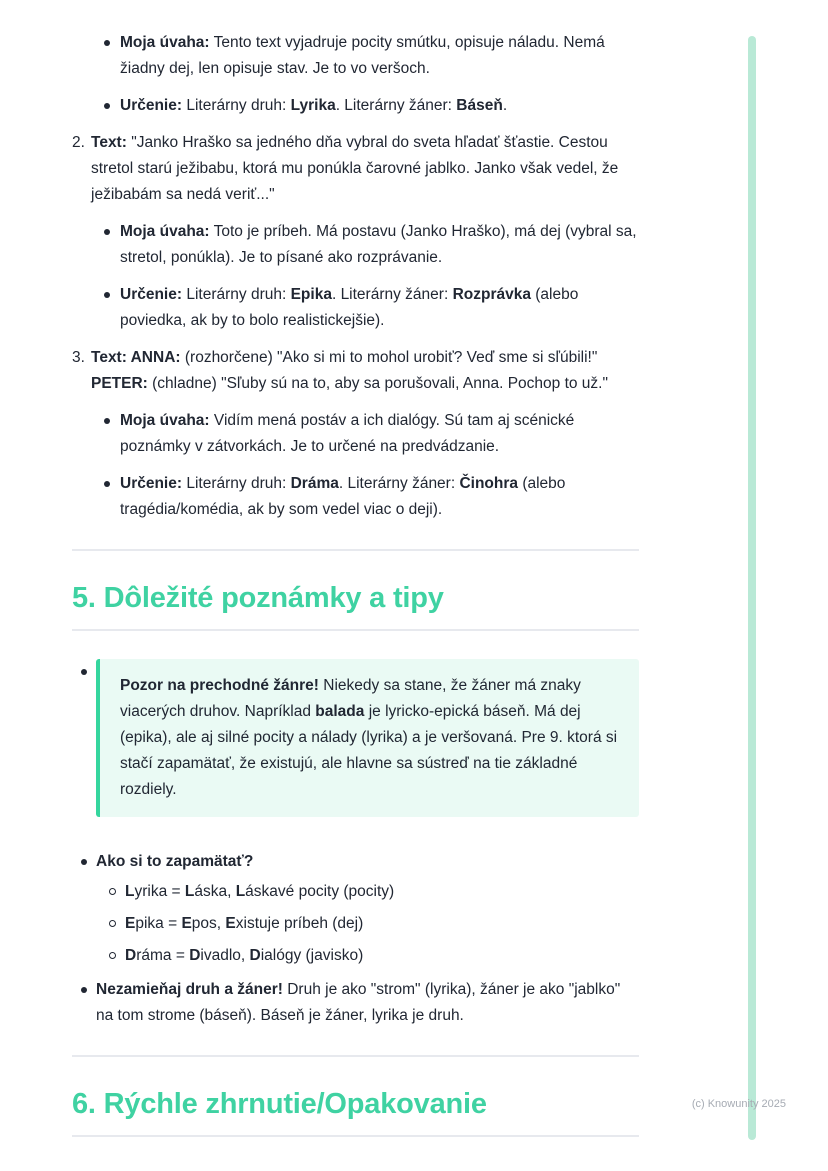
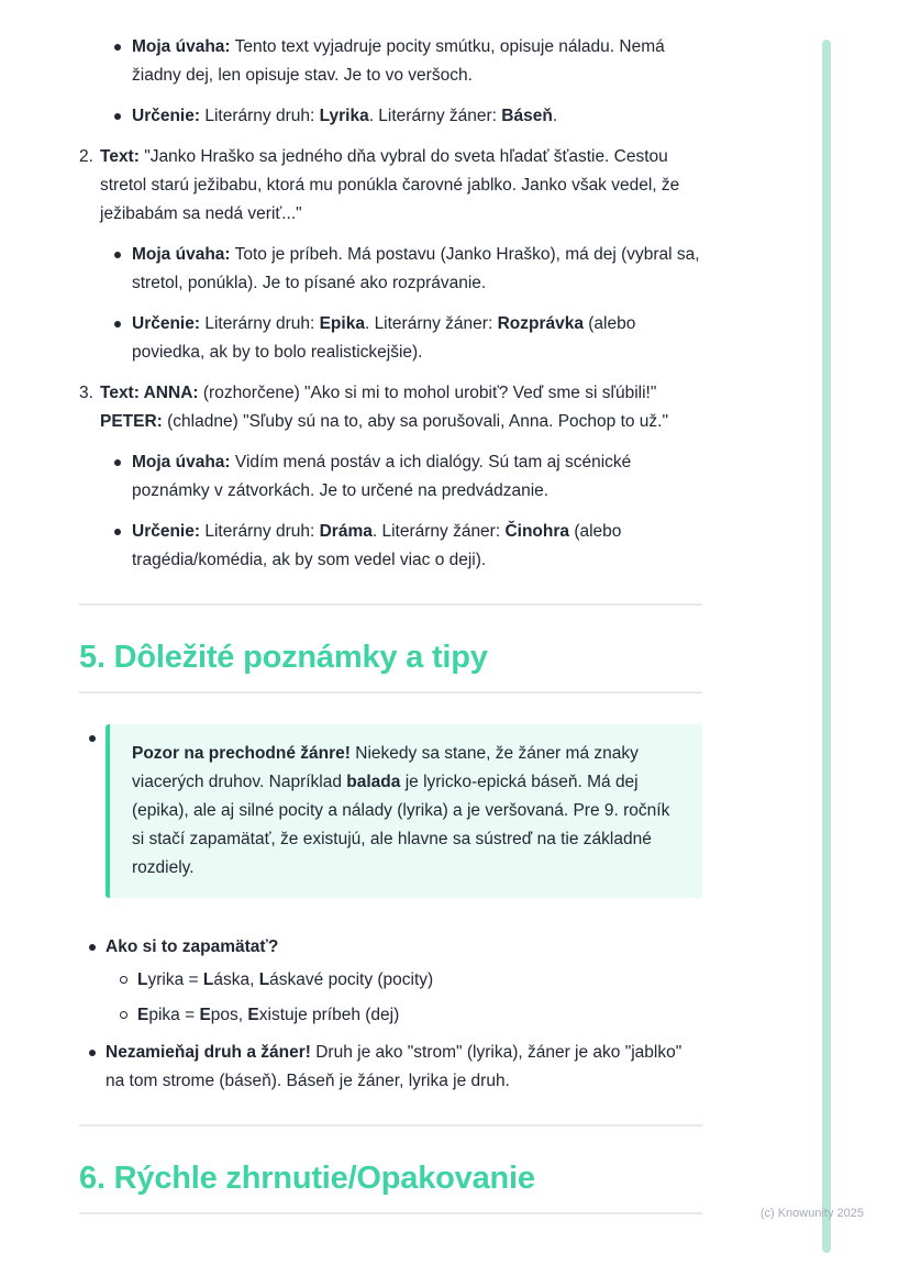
  Moja úvaha: Tento text vyjadruje pocity smútku, opisuje náladu. Nemá žiadny dej, len opisuje stav. Je to vo veršoch.
  Určenie: Literárny druh: Lyrika. Literárny žáner: Báseň.
  2.
  Text: "Janko Hraško sa jedného dňa vybral do sveta hľadať šťastie. Cestou stretol starú ježibabu, ktorá mu ponúkla čarovné jablko. Janko však vedel, že ježibabám sa nedá veriť..."
  Moja úvaha: Toto je príbeh. Má postavu (Janko Hraško), má dej (vybral sa, stretol, ponúkla). Je to písané ako rozprávanie.
  Určenie: Literárny druh: Epika. Literárny žáner: Rozprávka (alebo poviedka, ak by to bolo realistickejšie).
  3.
  Text: ANNA: (rozhorčene) "Ako si mi to mohol urobiť? Veď sme si sľúbili!" PETER: (chladne) "Sľuby sú na to, aby sa porušovali, Anna. Pochop to už."
  Moja úvaha: Vidím mená postáv a ich dialógy. Sú tam aj scénické poznámky v zátvorkách. Je to určené na predvádzanie.
  Určenie: Literárny druh: Dráma. Literárny žáner: Činohra (alebo tragédia/komédia, ak by som vedel viac o deji).
  5. Dôležité poznámky a tipy
- Pozor na prechodné žánre! Niekedy sa stane, že žáner má znaky viacerých druhov. Napríklad balada je lyricko-epická báseň. Má dej (epika), ale aj silné pocity a nálady (lyrika) a je veršovaná. Pre 9. ktorá si stačí zapamätať, že existujú, ale hlavne sa sústreď na tie základné rozdiely.
+ Pozor na prechodné žánre! Niekedy sa stane, že žáner má znaky viacerých druhov. Napríklad balada je lyricko-epická báseň. Má dej (epika), ale aj silné pocity a nálady (lyrika) a je veršovaná. Pre 9. ročník si stačí zapamätať, že existujú, ale hlavne sa sústreď na tie základné rozdiely.
  Ako si to zapamätať?
  Lyrika = Láska, Láskavé pocity (pocity)
  Epika = Epos, Existuje príbeh (dej)
- Dráma = Divadlo, Dialógy (javisko)
  Nezamieňaj druh a žáner! Druh je ako "strom" (lyrika), žáner je ako "jablko" na tom strome (báseň). Báseň je žáner, lyrika je druh.
  6. Rýchle zhrnutie/Opakovanie
  (c) Knowunity 2025
